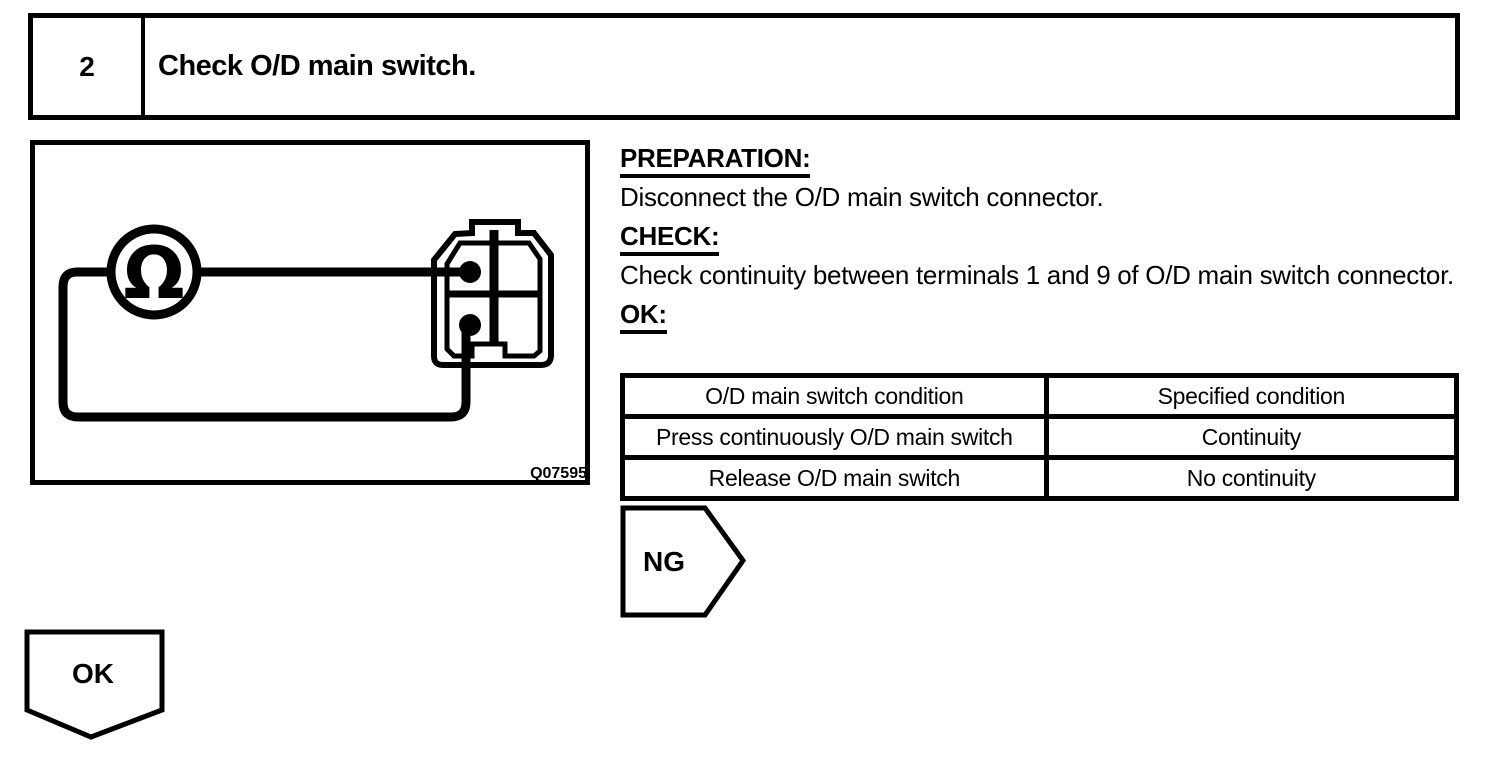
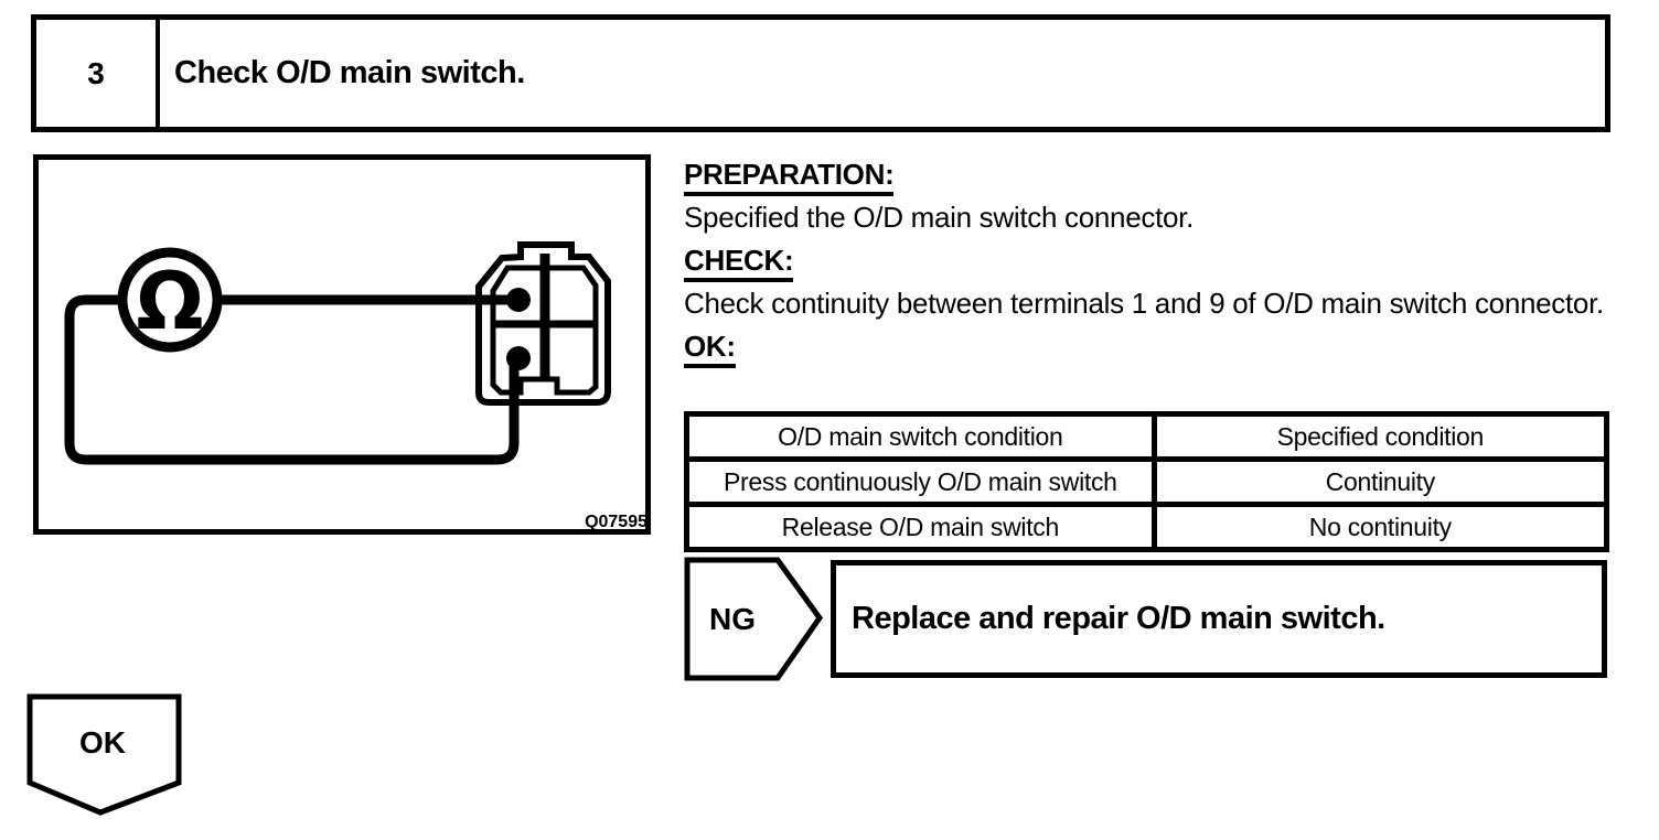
- 2
+ 3
  Check O/D main switch.
  Ω
  Q07595
  PREPARATION:
- Disconnect the O/D main switch connector.
+ Specified the O/D main switch connector.
  CHECK:
  Check continuity between terminals 1 and 9 of O/D main switch connector.
  OK:
  O/D main switch condition	Specified condition
  Press continuously O/D main switch	Continuity
  Release O/D main switch	No continuity
  NG
+ Replace and repair O/D main switch.
  OK
